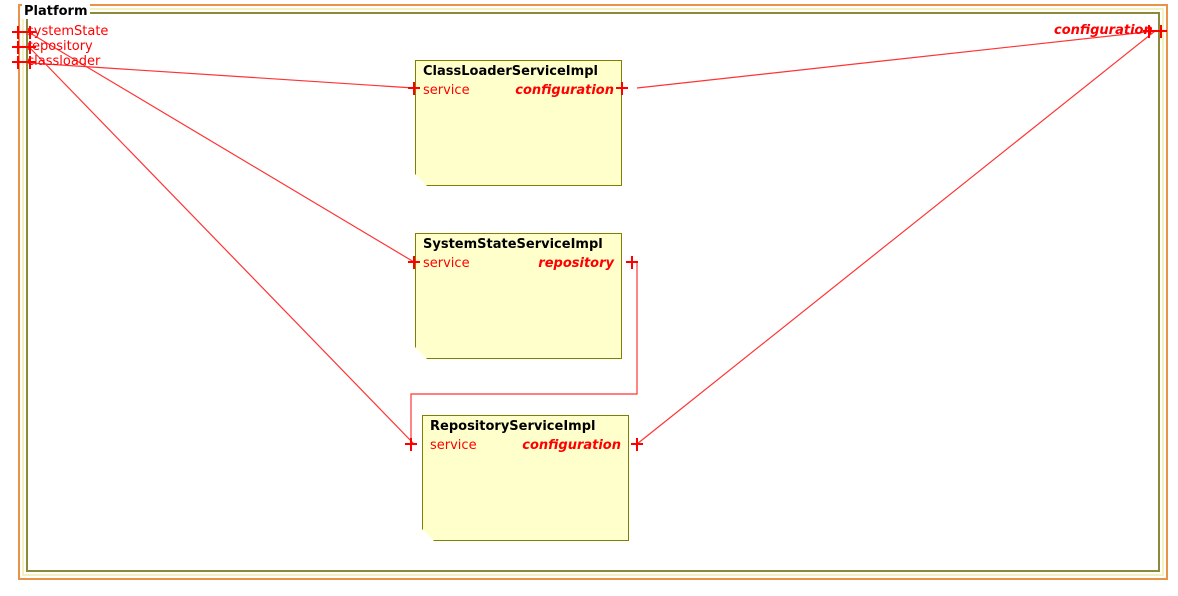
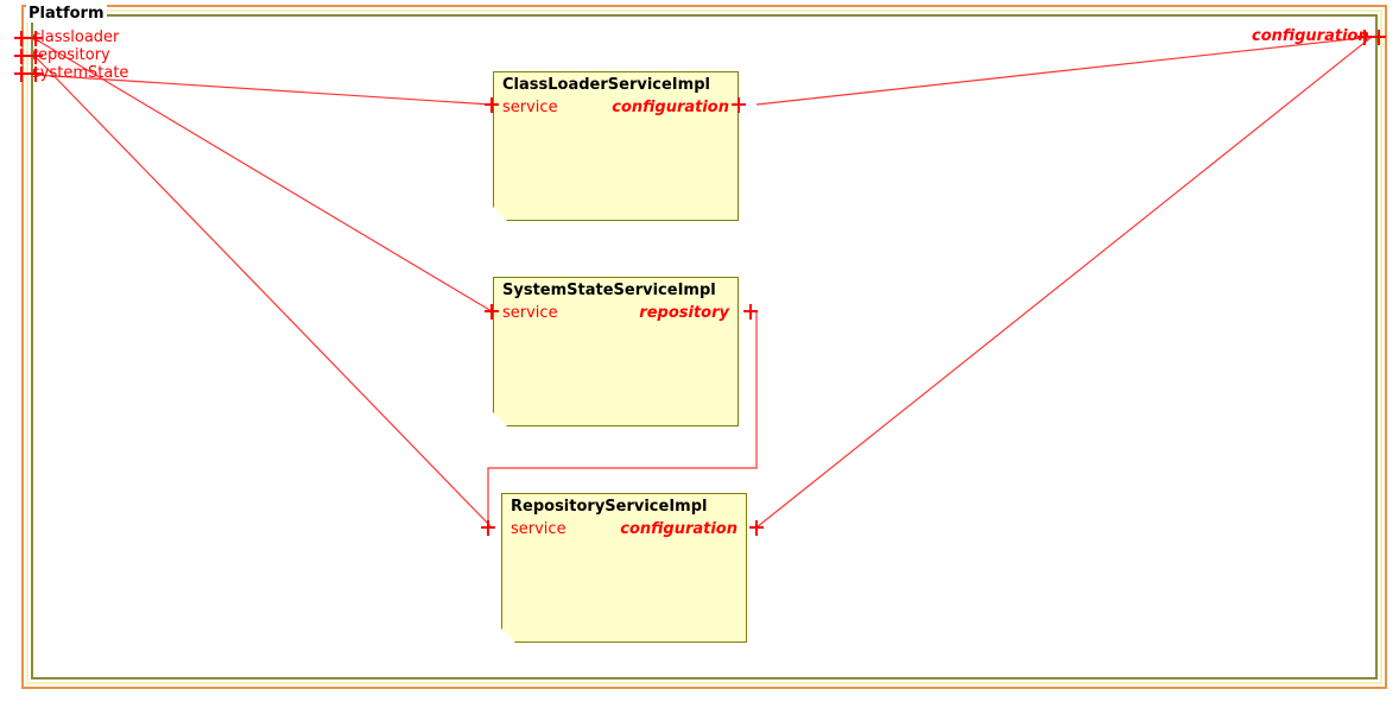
  Platform
- systemState
+ classloader
  repository
- classloader
+ systemState
  configuratio
  ClassLoaderServiceImpl
  service
  configuration
  SystemStateServiceImpl
  service
  repository
  RepositoryServiceImpl
  service
  configuration
